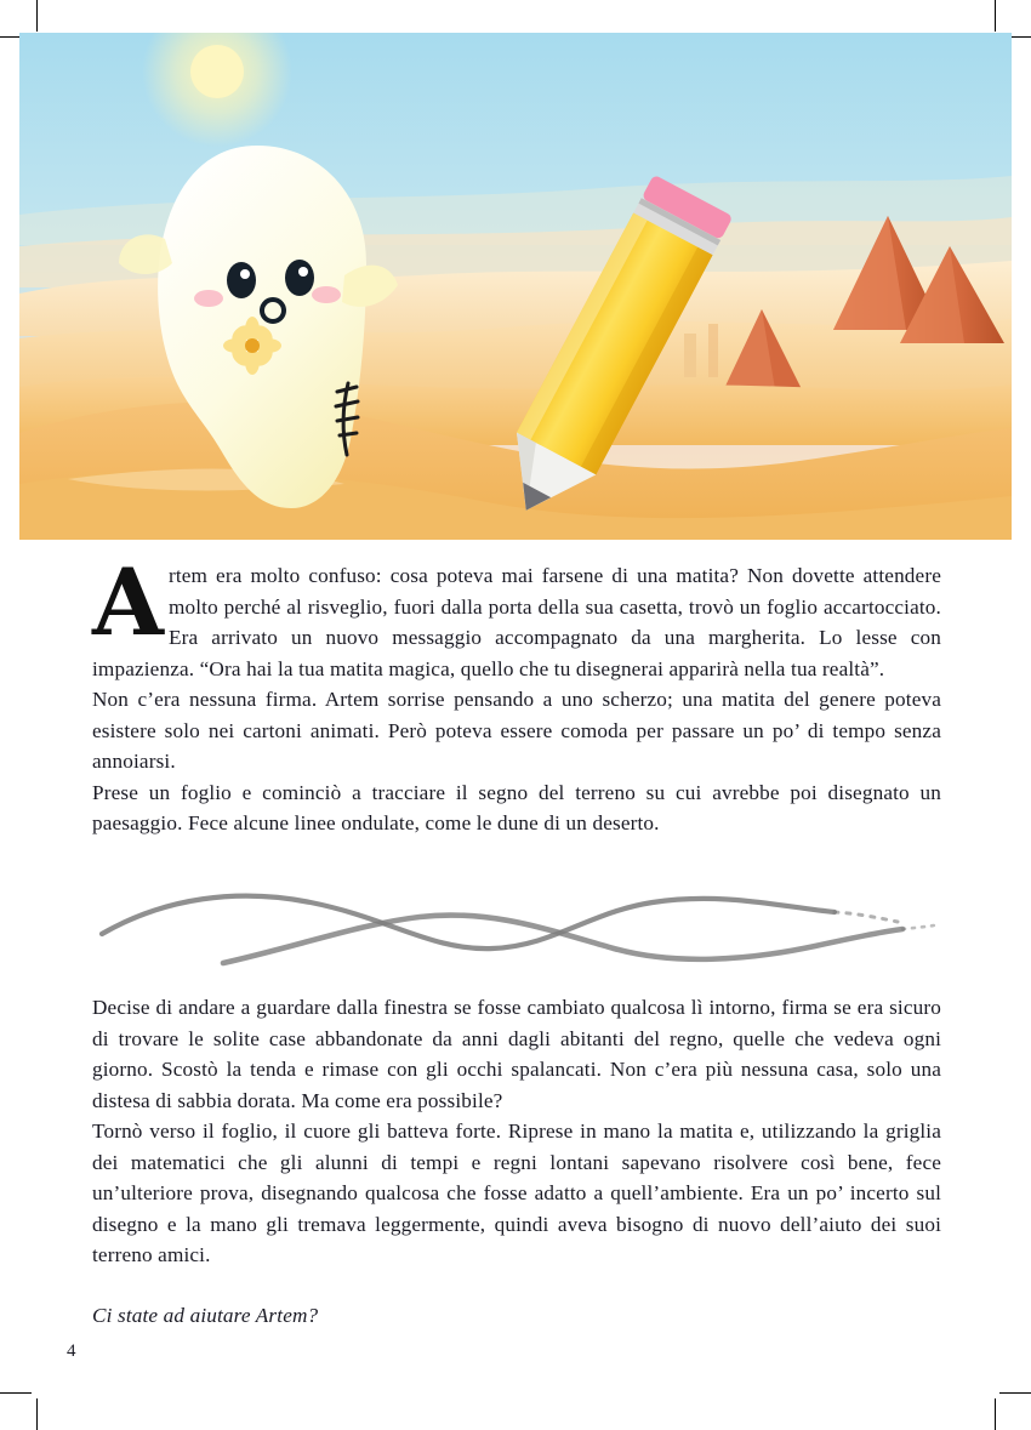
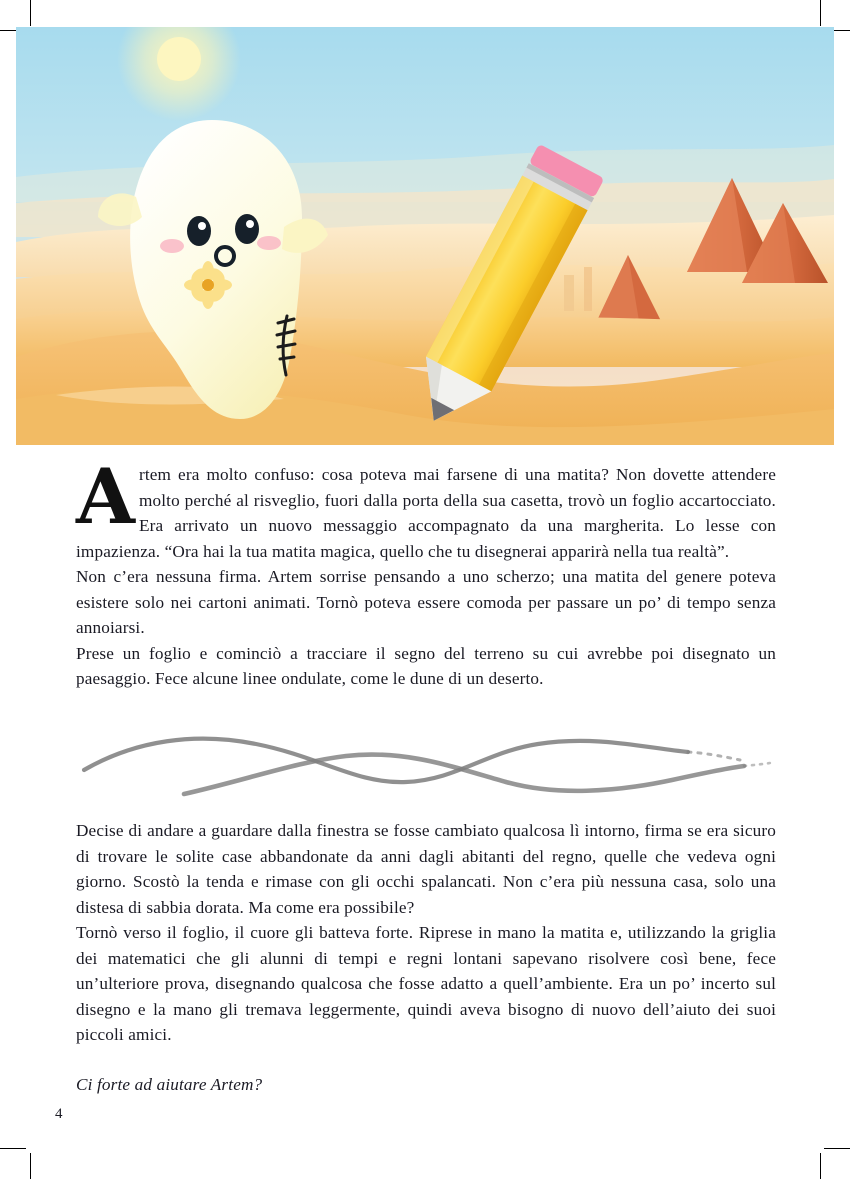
  A
  rtem era molto confuso: cosa poteva mai farsene di una matita? Non dovette attendere molto perché al risveglio, fuori dalla porta della sua casetta, trovò un foglio accartocciato. Era arrivato un nuovo messaggio accompagnato da una margherita. Lo lesse con impazienza. “Ora hai la tua matita magica, quello che tu disegnerai apparirà nella tua realtà”.
- Non c’era nessuna firma. Artem sorrise pensando a uno scherzo; una matita del genere poteva esistere solo nei cartoni animati. Però poteva essere comoda per passare un po’ di tempo senza annoiarsi.
+ Non c’era nessuna firma. Artem sorrise pensando a uno scherzo; una matita del genere poteva esistere solo nei cartoni animati. Tornò poteva essere comoda per passare un po’ di tempo senza annoiarsi.
  Prese un foglio e cominciò a tracciare il segno del terreno su cui avrebbe poi disegnato un paesaggio. Fece alcune linee ondulate, come le dune di un deserto.
  Decise di andare a guardare dalla finestra se fosse cambiato qualcosa lì intorno, firma se era sicuro di trovare le solite case abbandonate da anni dagli abitanti del regno, quelle che vedeva ogni giorno. Scostò la tenda e rimase con gli occhi spalancati. Non c’era più nessuna casa, solo una distesa di sabbia dorata. Ma come era possibile?
- Tornò verso il foglio, il cuore gli batteva forte. Riprese in mano la matita e, utilizzando la griglia dei matematici che gli alunni di tempi e regni lontani sapevano risolvere così bene, fece un’ulteriore prova, disegnando qualcosa che fosse adatto a quell’ambiente. Era un po’ incerto sul disegno e la mano gli tremava leggermente, quindi aveva bisogno di nuovo dell’aiuto dei suoi terreno amici.
+ Tornò verso il foglio, il cuore gli batteva forte. Riprese in mano la matita e, utilizzando la griglia dei matematici che gli alunni di tempi e regni lontani sapevano risolvere così bene, fece un’ulteriore prova, disegnando qualcosa che fosse adatto a quell’ambiente. Era un po’ incerto sul disegno e la mano gli tremava leggermente, quindi aveva bisogno di nuovo dell’aiuto dei suoi piccoli amici.
- Ci state ad aiutare Artem?
+ Ci forte ad aiutare Artem?
  4
